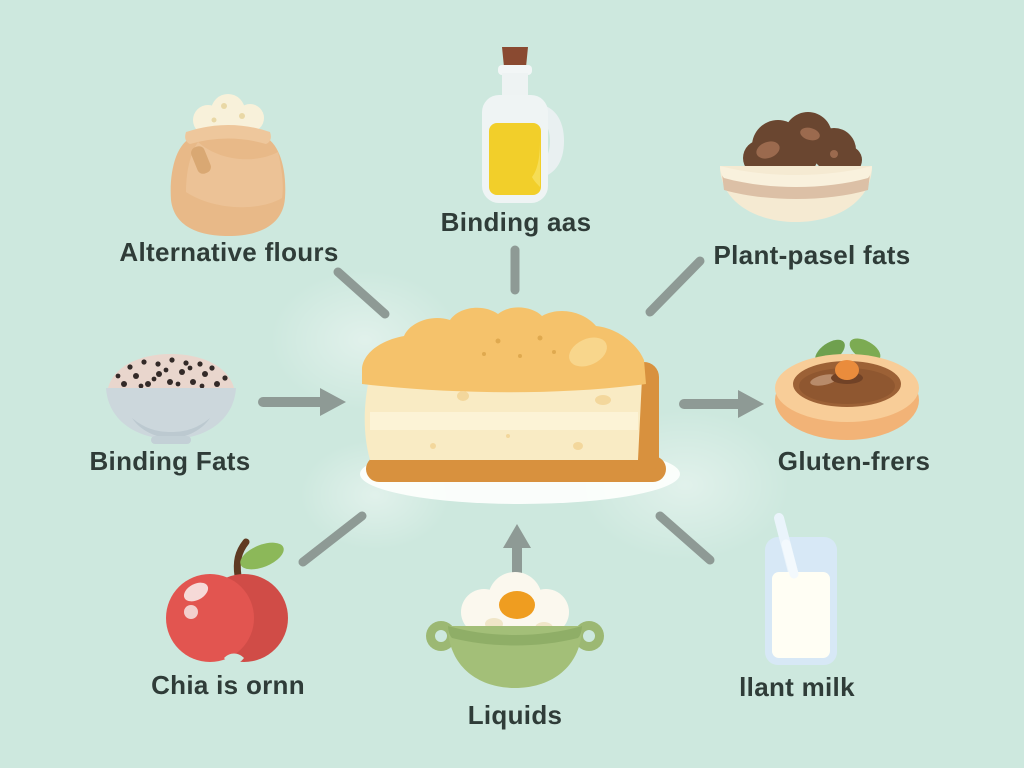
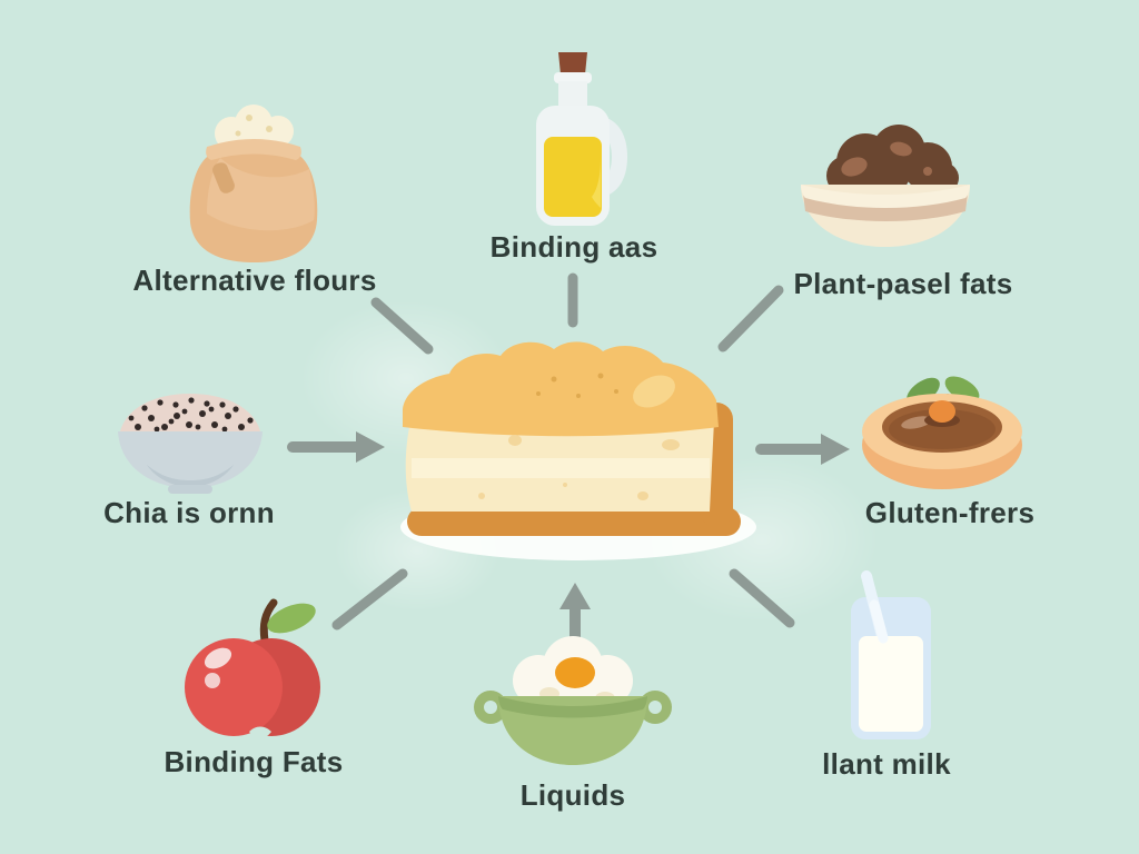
  Alternative flours
  Binding aas
  Plant-pasel fats
- Binding Fats
+ Chia is ornn
  Gluten-frers
- Chia is ornn
+ Binding Fats
  Liquids
  llant milk
